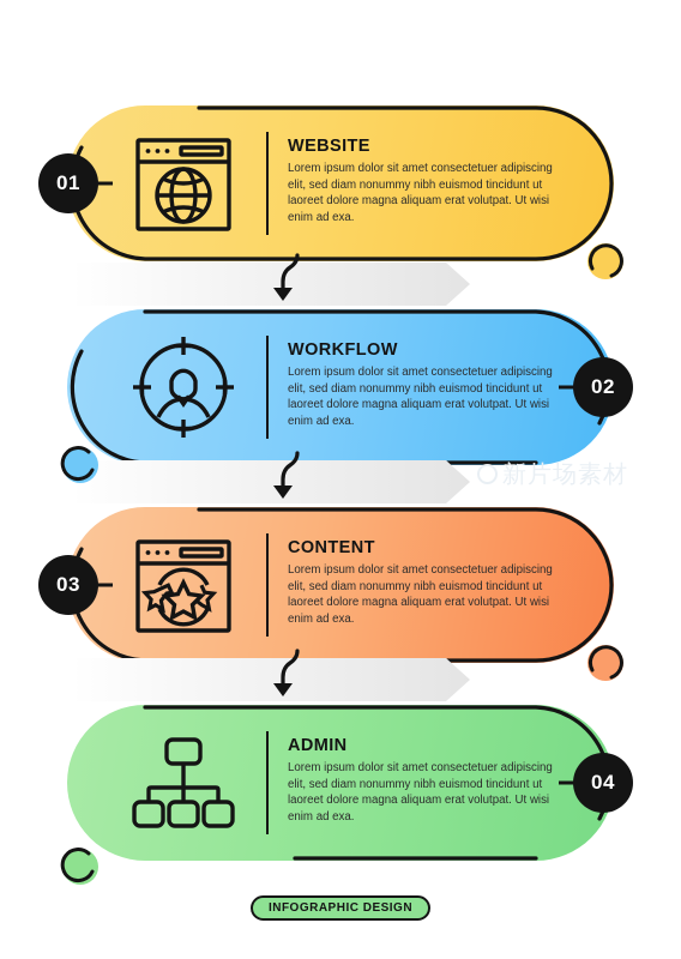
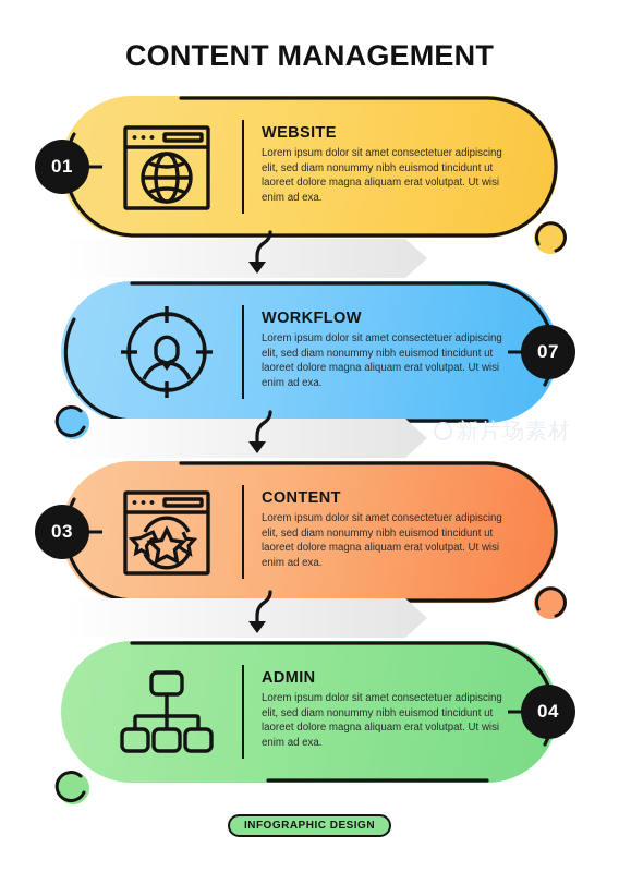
+ CONTENT MANAGEMENT
  WEBSITE
  Lorem ipsum dolor sit amet consectetuer adipiscing elit, sed diam nonummy nibh euismod tincidunt ut laoreet dolore magna aliquam erat volutpat. Ut wisi enim ad exa.
  WORKFLOW
  Lorem ipsum dolor sit amet consectetuer adipiscing elit, sed diam nonummy nibh euismod tincidunt ut laoreet dolore magna aliquam erat volutpat. Ut wisi enim ad exa.
  CONTENT
  Lorem ipsum dolor sit amet consectetuer adipiscing elit, sed diam nonummy nibh euismod tincidunt ut laoreet dolore magna aliquam erat volutpat. Ut wisi enim ad exa.
  ADMIN
  Lorem ipsum dolor sit amet consectetuer adipiscing elit, sed diam nonummy nibh euismod tincidunt ut laoreet dolore magna aliquam erat volutpat. Ut wisi enim ad exa.
  01
- 02
+ 07
  03
  04
  新片场素材
  INFOGRAPHIC DESIGN
